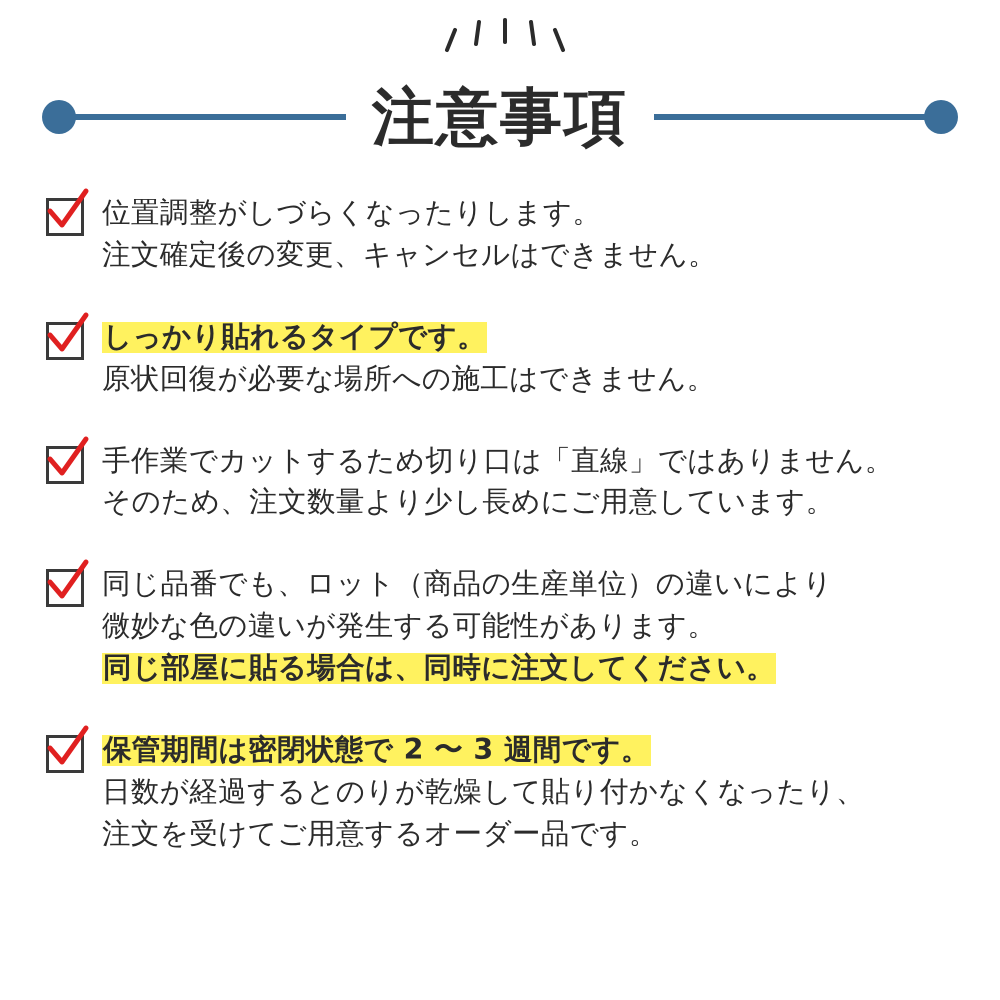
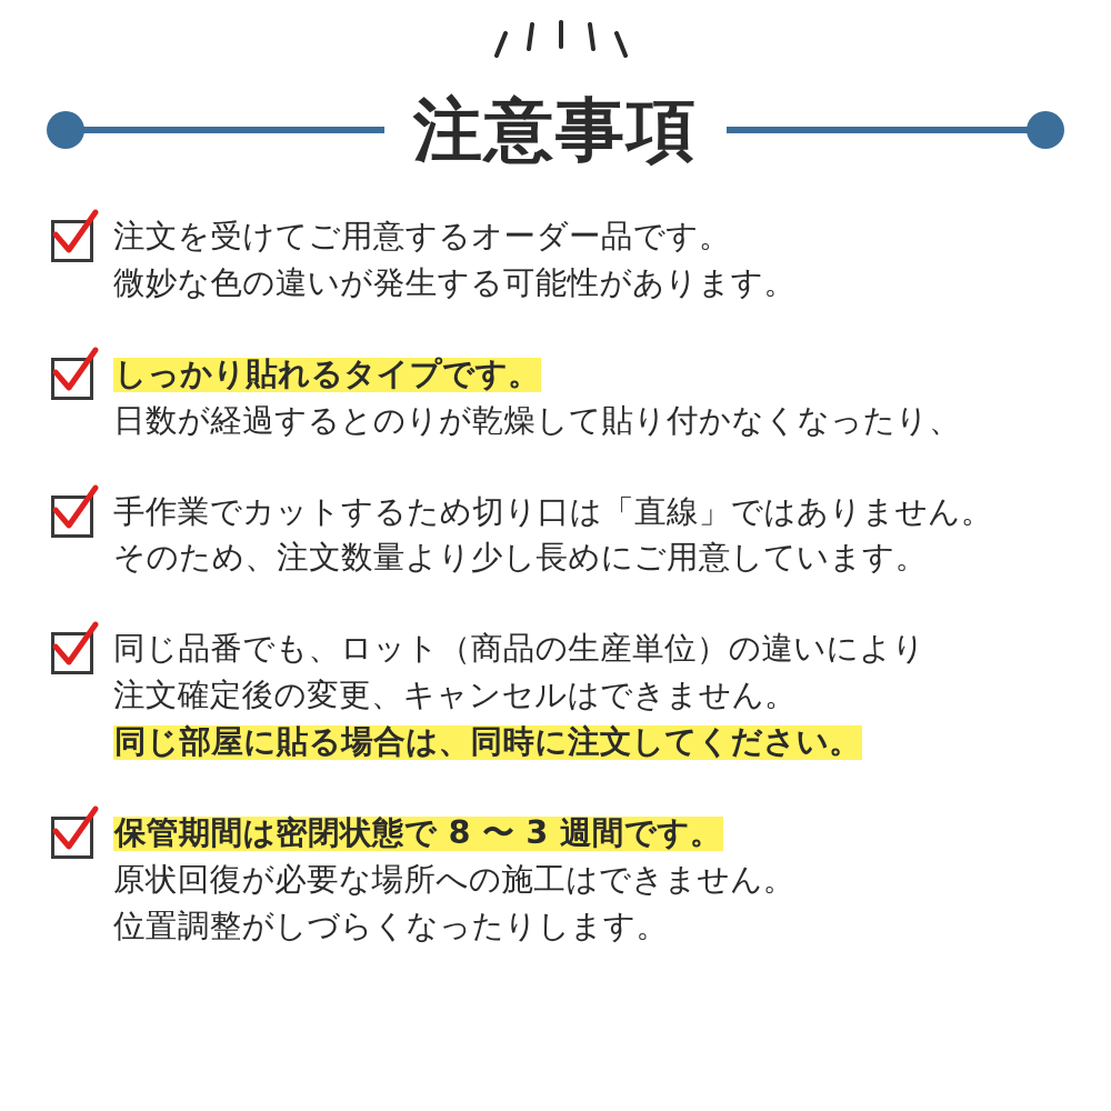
  注意事項
- 位置調整がしづらくなったりします。
+ 注文を受けてご用意するオーダー品です。
- 注文確定後の変更、キャンセルはできません。
+ 微妙な色の違いが発生する可能性があります。
  しっかり貼れるタイプです。
- 原状回復が必要な場所への施工はできません。
+ 日数が経過するとのりが乾燥して貼り付かなくなったり、
  手作業でカットするため切り口は「直線」ではありません。
  そのため、注文数量より少し長めにご用意しています。
  同じ品番でも、ロット（商品の生産単位）の違いにより
- 微妙な色の違いが発生する可能性があります。
+ 注文確定後の変更、キャンセルはできません。
  同じ部屋に貼る場合は、同時に注文してください。
- 保管期間は密閉状態で 2 〜 3 週間です。
+ 保管期間は密閉状態で 8 〜 3 週間です。
- 日数が経過するとのりが乾燥して貼り付かなくなったり、
+ 原状回復が必要な場所への施工はできません。
- 注文を受けてご用意するオーダー品です。
+ 位置調整がしづらくなったりします。
